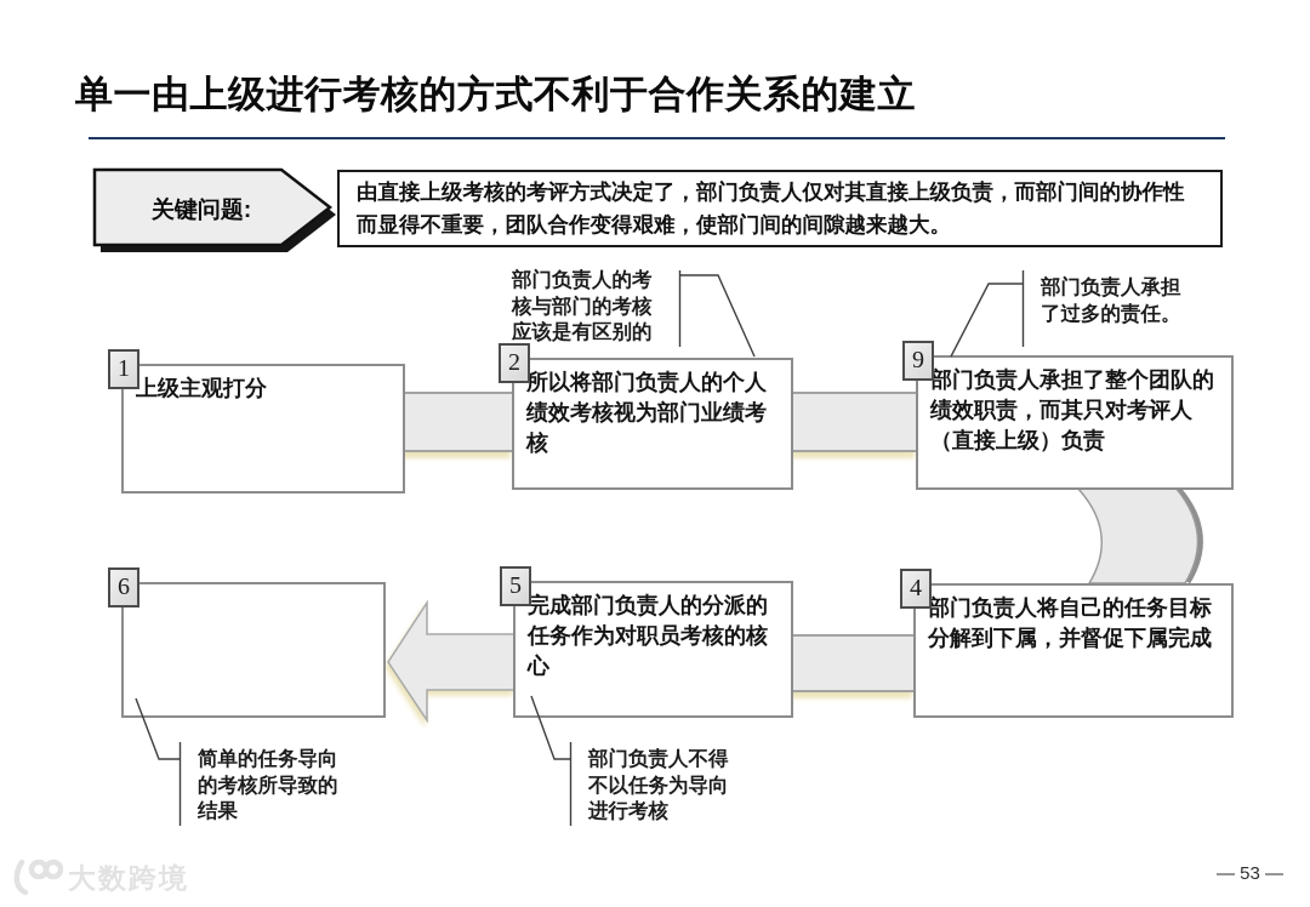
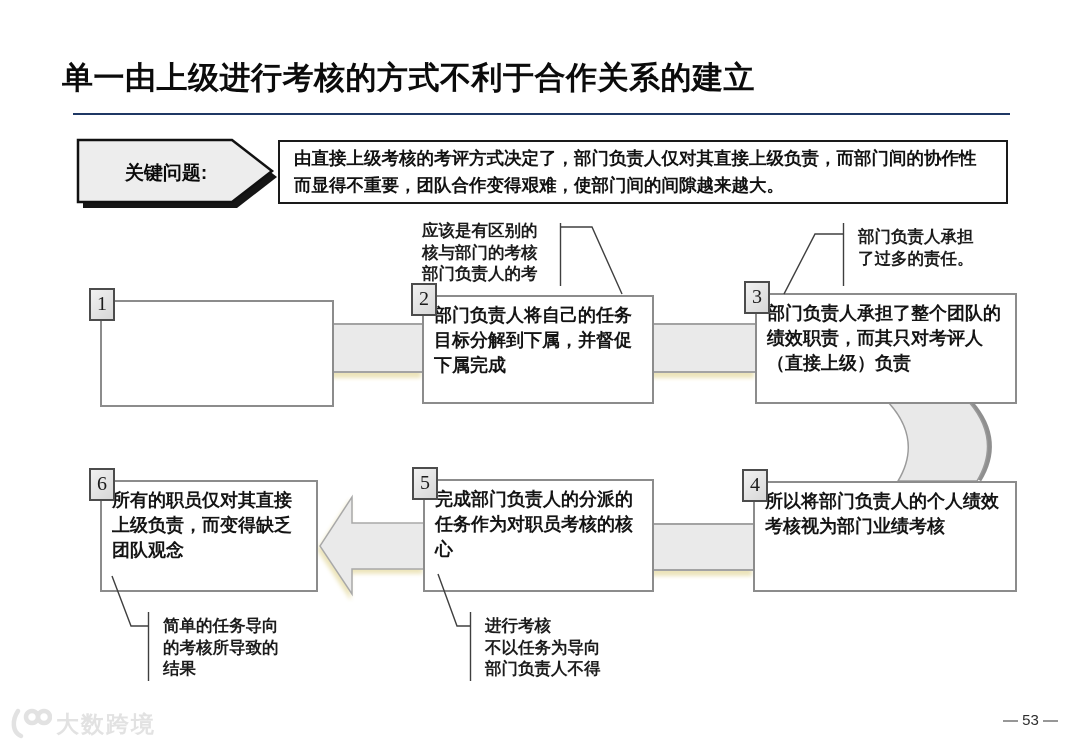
  单一由上级进行考核的方式不利于合作关系的建立
  关键问题:
  由直接上级考核的考评方式决定了，部门负责人仅对其直接上级负责，而部门间的协作性而显得不重要，团队合作变得艰难，使部门间的间隙越来越大。
  1
- 上级主观打分
  2
- 所以将部门负责人的个人绩效考核视为部门业绩考核
+ 部门负责人将自己的任务目标分解到下属，并督促下属完成
- 9
+ 3
  部门负责人承担了整个团队的绩效职责，而其只对考评人（直接上级）负责
  4
- 部门负责人将自己的任务目标分解到下属，并督促下属完成
+ 所以将部门负责人的个人绩效考核视为部门业绩考核
  5
  完成部门负责人的分派的任务作为对职员考核的核心
  6
+ 所有的职员仅对其直接上级负责，而变得缺乏团队观念
- 部门负责人的考
+ 应该是有区别的
  核与部门的考核
- 应该是有区别的
+ 部门负责人的考
  部门负责人承担
  了过多的责任。
  简单的任务导向
  的考核所导致的
  结果
- 部门负责人不得
+ 进行考核
  不以任务为导向
- 进行考核
+ 部门负责人不得
  大数跨境
  — 53 —
